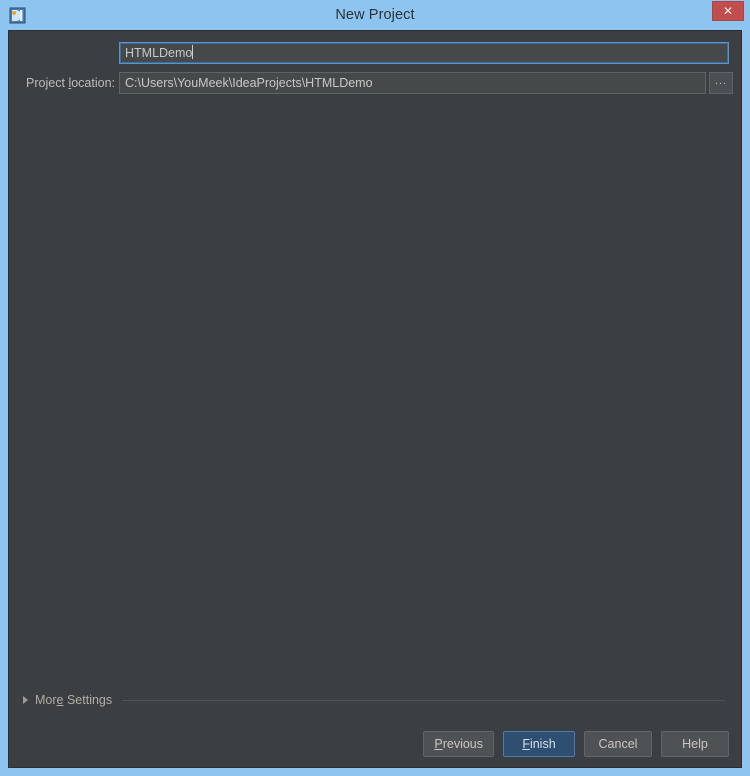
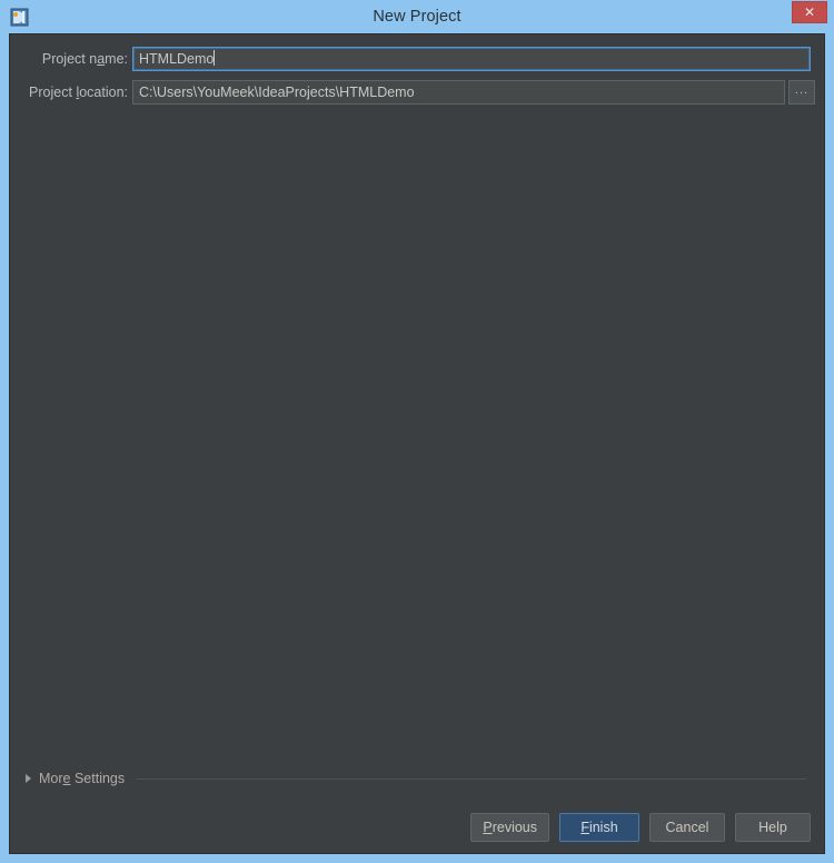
  New Project
  ✕
+ Project name:
  HTMLDemo
  Project location:
  C:\Users\YouMeek\IdeaProjects\HTMLDemo
  ...
  More Settings
  Previous
  Finish
  Cancel
  Help
